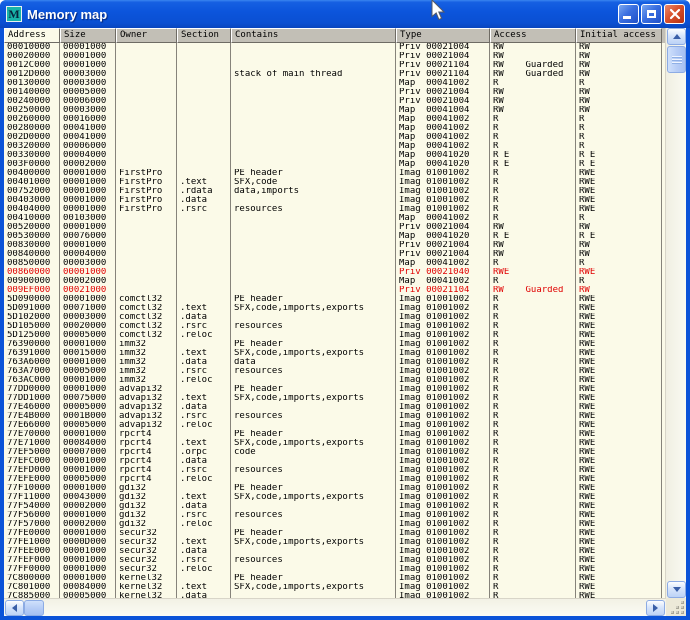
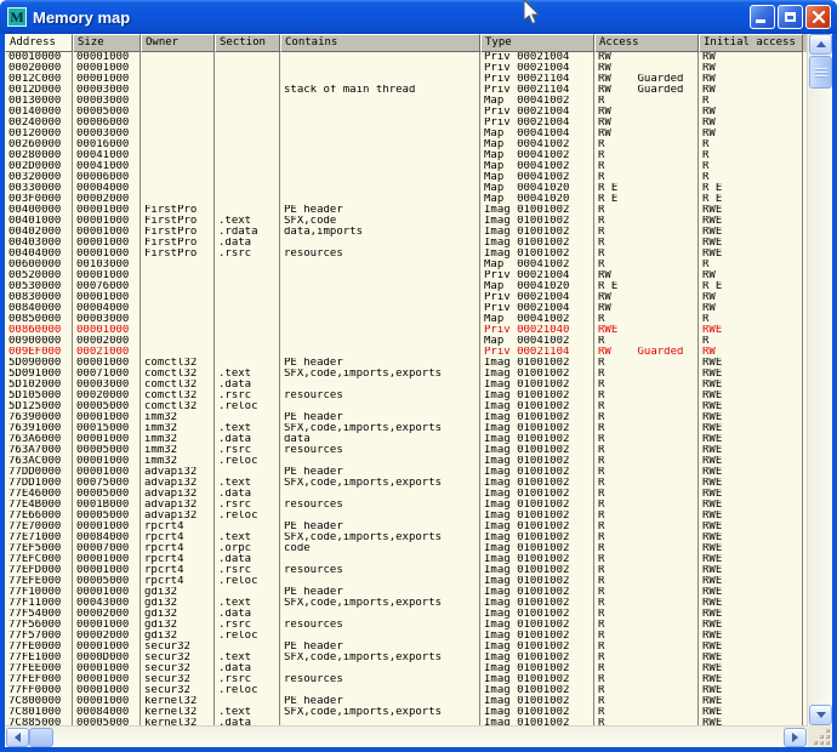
  M
  Memory map
  Address
  Size
  Owner
  Section
  Contains
  Type
  Access
  Initial access
  00010000
  00001000
  Priv 00021004
  RW
  RW
  00020000
  00001000
  Priv 00021004
  RW
  RW
  0012C000
  00001000
  Priv 00021104
  RW Guarded
  RW
  0012D000
  00003000
  stack of main thread
  Priv 00021104
  RW Guarded
  RW
  00130000
  00003000
  Map 00041002
  R
  R
  00140000
  00005000
  Priv 00021004
  RW
  RW
  00240000
  00006000
  Priv 00021004
  RW
  RW
- 00250000
+ 00120000
  00003000
  Map 00041004
  RW
  RW
  00260000
  00016000
  Map 00041002
  R
  R
  00280000
  00041000
  Map 00041002
  R
  R
  002D0000
  00041000
  Map 00041002
  R
  R
  00320000
  00006000
  Map 00041002
  R
  R
  00330000
  00004000
  Map 00041020
  R E
  R E
  003F0000
  00002000
  Map 00041020
  R E
  R E
  00400000
  00001000
  FirstPro
  PE header
  Imag 01001002
  R
  RWE
  00401000
  00001000
  FirstPro
  .text
  SFX,code
  Imag 01001002
  R
  RWE
- 00752000
+ 00402000
  00001000
  FirstPro
  .rdata
  data,imports
  Imag 01001002
  R
  RWE
  00403000
  00001000
  FirstPro
  .data
  Imag 01001002
  R
  RWE
  00404000
  00001000
  FirstPro
  .rsrc
  resources
  Imag 01001002
  R
  RWE
- 00410000
+ 00600000
  00103000
  Map 00041002
  R
  R
  00520000
  00001000
  Priv 00021004
  RW
  RW
  00530000
  00076000
  Map 00041020
  R E
  R E
  00830000
  00001000
  Priv 00021004
  RW
  RW
  00840000
  00004000
  Priv 00021004
  RW
  RW
  00850000
  00003000
  Map 00041002
  R
  R
  00860000
  00001000
  Priv 00021040
  RWE
  RWE
  00900000
  00002000
  Map 00041002
  R
  R
  009EF000
  00021000
  Priv 00021104
  RW Guarded
  RW
  5D090000
  00001000
  comctl32
  PE header
  Imag 01001002
  R
  RWE
  5D091000
  00071000
  comctl32
  .text
  SFX,code,imports,exports
  Imag 01001002
  R
  RWE
  5D102000
  00003000
  comctl32
  .data
  Imag 01001002
  R
  RWE
  5D105000
  00020000
  comctl32
  .rsrc
  resources
  Imag 01001002
  R
  RWE
  5D125000
  00005000
  comctl32
  .reloc
  Imag 01001002
  R
  RWE
  76390000
  00001000
  imm32
  PE header
  Imag 01001002
  R
  RWE
  76391000
  00015000
  imm32
  .text
  SFX,code,imports,exports
  Imag 01001002
  R
  RWE
  763A6000
  00001000
  imm32
  .data
  data
  Imag 01001002
  R
  RWE
  763A7000
  00005000
  imm32
  .rsrc
  resources
  Imag 01001002
  R
  RWE
  763AC000
  00001000
  imm32
  .reloc
  Imag 01001002
  R
  RWE
  77DD0000
  00001000
  advapi32
  PE header
  Imag 01001002
  R
  RWE
  77DD1000
  00075000
  advapi32
  .text
  SFX,code,imports,exports
  Imag 01001002
  R
  RWE
  77E46000
  00005000
  advapi32
  .data
  Imag 01001002
  R
  RWE
  77E4B000
  0001B000
  advapi32
  .rsrc
  resources
  Imag 01001002
  R
  RWE
  77E66000
  00005000
  advapi32
  .reloc
  Imag 01001002
  R
  RWE
  77E70000
  00001000
  rpcrt4
  PE header
  Imag 01001002
  R
  RWE
  77E71000
  00084000
  rpcrt4
  .text
  SFX,code,imports,exports
  Imag 01001002
  R
  RWE
  77EF5000
  00007000
  rpcrt4
  .orpc
  code
  Imag 01001002
  R
  RWE
  77EFC000
  00001000
  rpcrt4
  .data
  Imag 01001002
  R
  RWE
  77EFD000
  00001000
  rpcrt4
  .rsrc
  resources
  Imag 01001002
  R
  RWE
  77EFE000
  00005000
  rpcrt4
  .reloc
  Imag 01001002
  R
  RWE
  77F10000
  00001000
  gdi32
  PE header
  Imag 01001002
  R
  RWE
  77F11000
  00043000
  gdi32
  .text
  SFX,code,imports,exports
  Imag 01001002
  R
  RWE
  77F54000
  00002000
  gdi32
  .data
  Imag 01001002
  R
  RWE
  77F56000
  00001000
  gdi32
  .rsrc
  resources
  Imag 01001002
  R
  RWE
  77F57000
  00002000
  gdi32
  .reloc
  Imag 01001002
  R
  RWE
  77FE0000
  00001000
  secur32
  PE header
  Imag 01001002
  R
  RWE
  77FE1000
  0000D000
  secur32
  .text
  SFX,code,imports,exports
  Imag 01001002
  R
  RWE
  77FEE000
  00001000
  secur32
  .data
  Imag 01001002
  R
  RWE
  77FEF000
  00001000
  secur32
  .rsrc
  resources
  Imag 01001002
  R
  RWE
  77FF0000
  00001000
  secur32
  .reloc
  Imag 01001002
  R
  RWE
  7C800000
  00001000
  kernel32
  PE header
  Imag 01001002
  R
  RWE
  7C801000
  00084000
  kernel32
  .text
  SFX,code,imports,exports
  Imag 01001002
  R
  RWE
  7C885000
  00005000
  kernel32
  .data
  Imag 01001002
  R
  RWE
